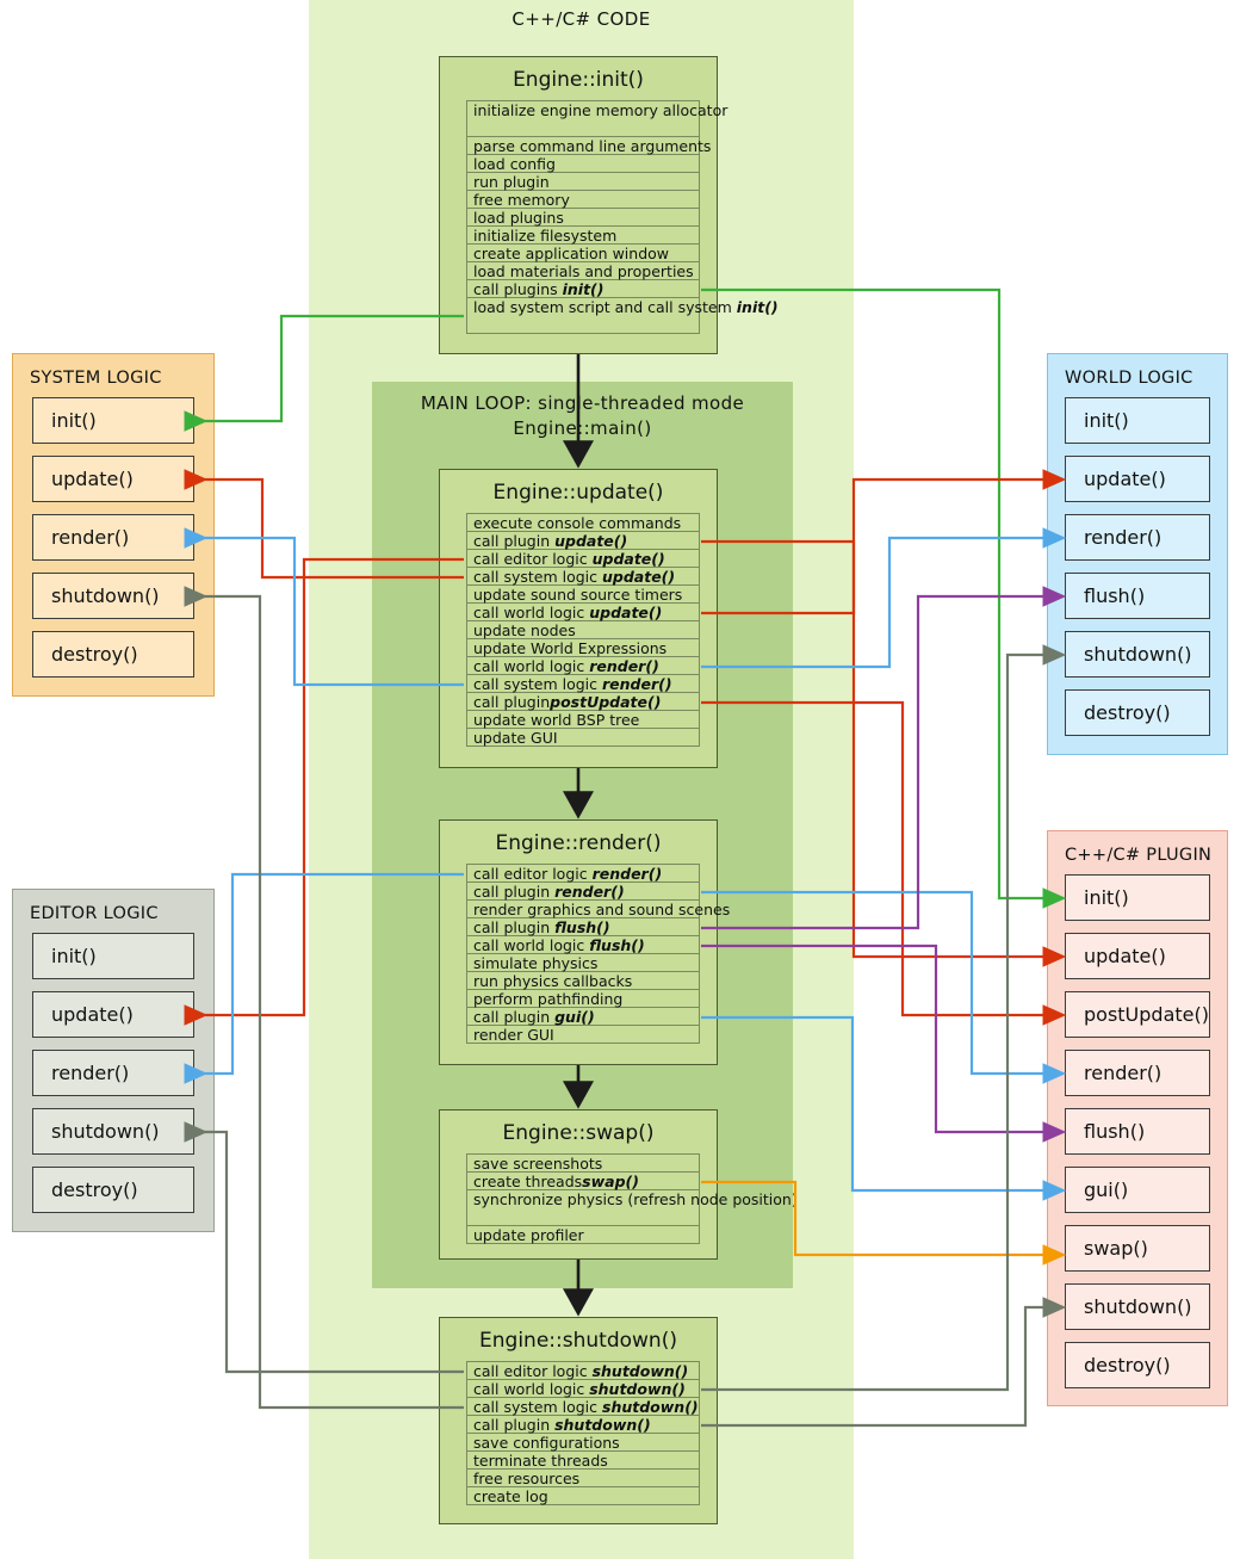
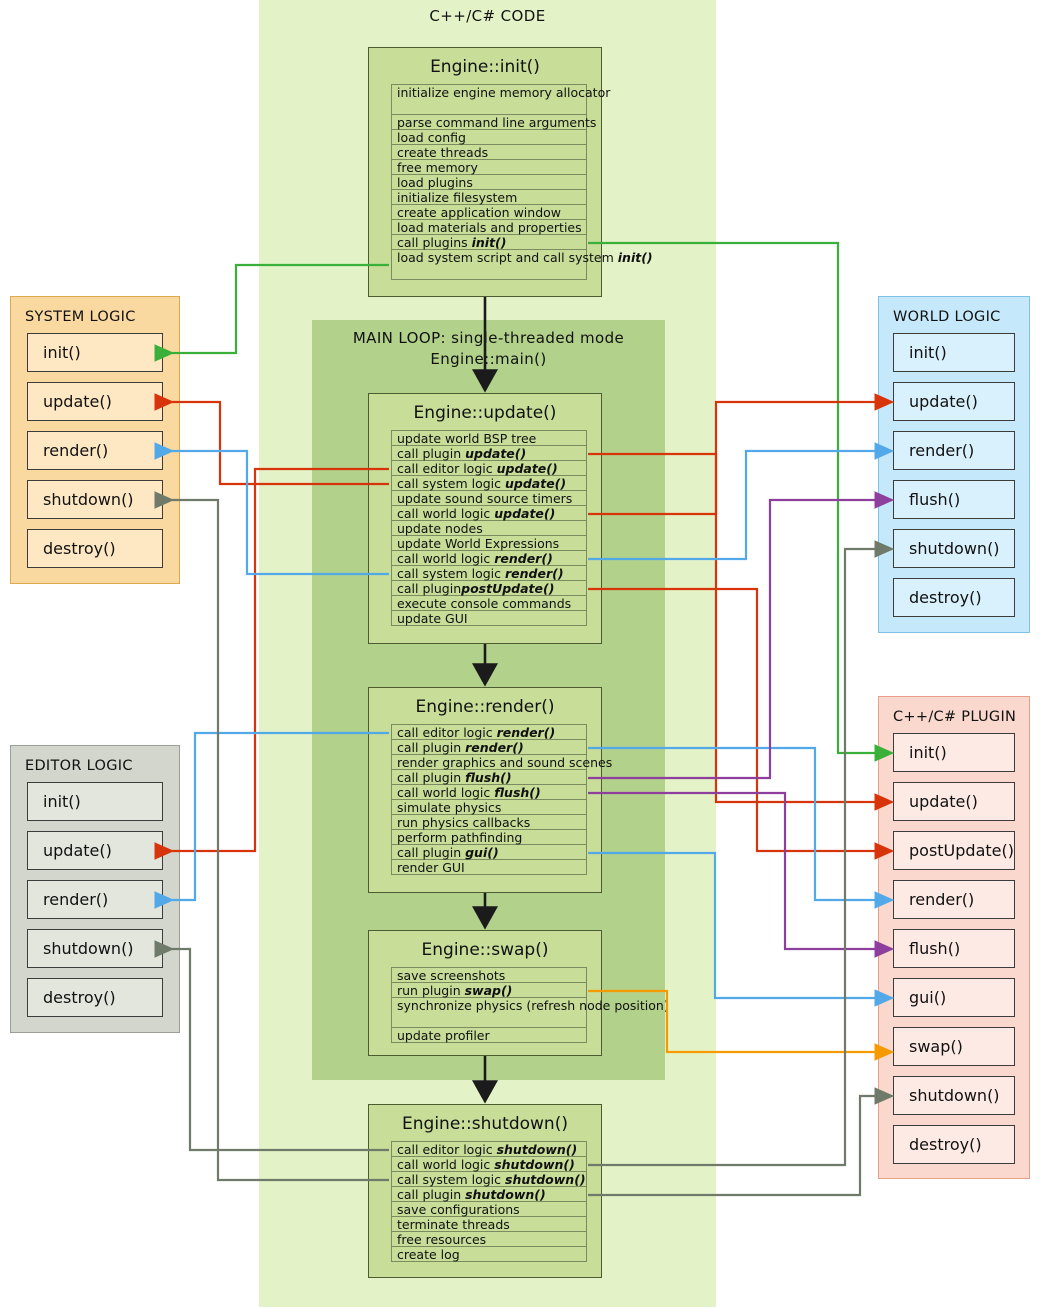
  C++/C# CODE
  MAIN LOOP: singe-threaded mode
  Engine::main()
  Engine::init()
  initialize engine memory allocator
  parse command line arguments
  load config
- run plugin
+ create threads
  free memory
  load plugins
  initialize filesystem
  create application window
  load materials and properties
  call plugins init()
  load system script and call system init()
  Engine::update()
- execute console commands
+ update world BSP tree
  call plugin update()
  call editor logic update()
  call system logic update()
  update sound source timers
  call world logic update()
  update nodes
  update World Expressions
  call world logic render()
  call system logic render()
  call pluginpostUpdate()
- update world BSP tree
+ execute console commands
  update GUI
  Engine::render()
  call editor logic render()
  call plugin render()
  render graphics and sound scenes
  call plugin flush()
  call world logic flush()
  simulate physics
  run physics callbacks
  perform pathfinding
  call plugin gui()
  render GUI
  Engine::swap()
  save screenshots
- create threadsswap()
+ run plugin swap()
  synchronize physics (refresh node position
  update profiler
  Engine::shutdown()
  call editor logic shutdown()
  call world logic shutdown()
  call system logic shutdown()
  call plugin shutdown()
  save configurations
  terminate threads
  free resources
  create log
  SYSTEM LOGIC
  init()
  update()
  render()
  shutdown()
  destroy()
  EDITOR LOGIC
  init()
  update()
  render()
  shutdown()
  destroy()
  WORLD LOGIC
  init()
  update()
  render()
  flush()
  shutdown()
  destroy()
  C++/C# PLUGIN
  init()
  update()
  postUpdate()
  render()
  flush()
  gui()
  swap()
  shutdown()
  destroy()
